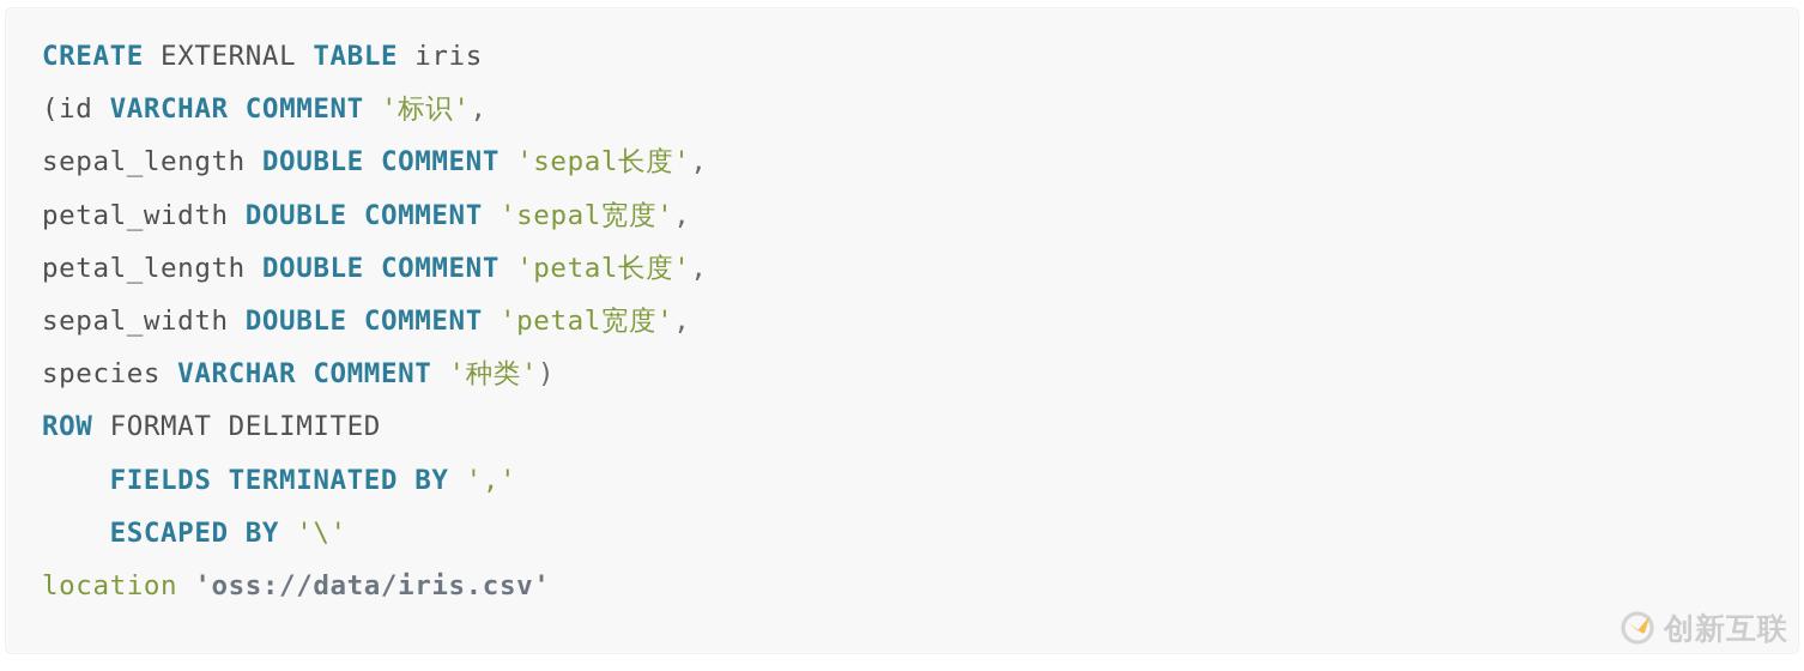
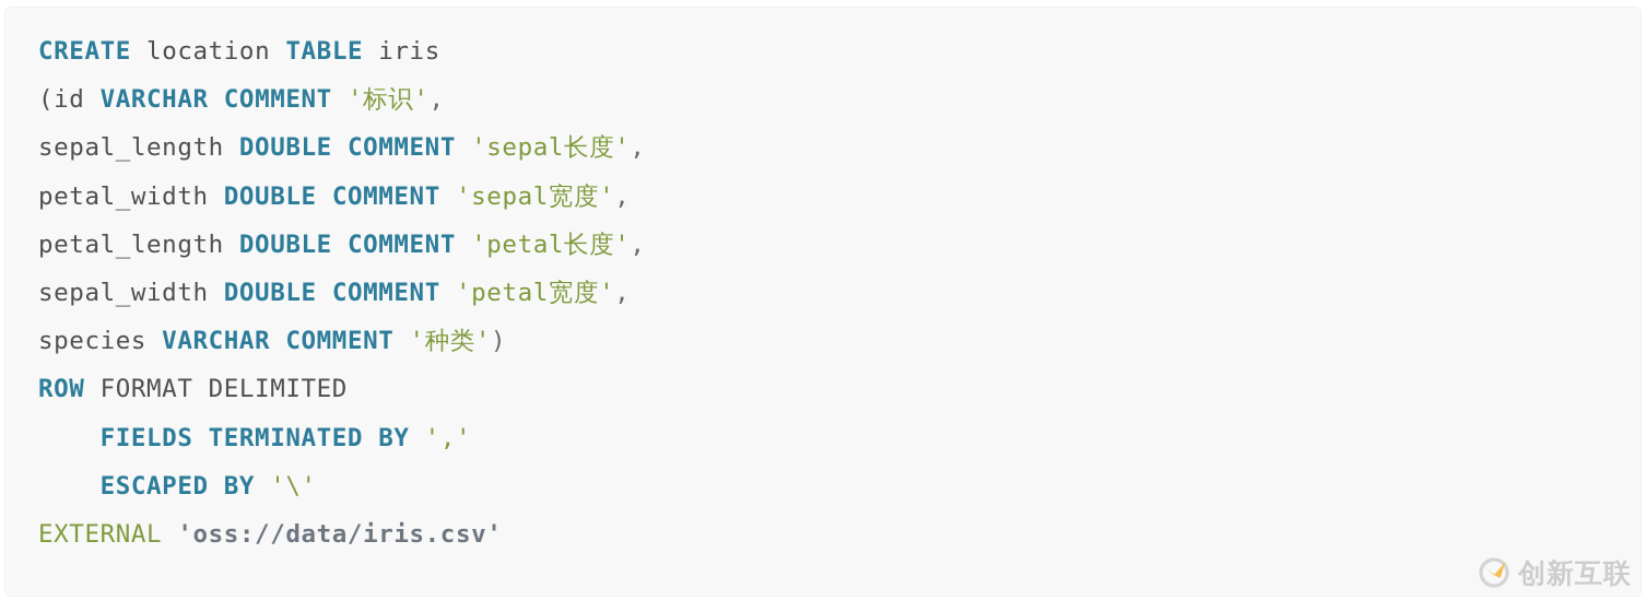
- CREATE EXTERNAL TABLE iris
+ CREATE location TABLE iris
  (id VARCHAR COMMENT '标识',
  sepal_length DOUBLE COMMENT 'sepal长度',
  petal_width DOUBLE COMMENT 'sepal宽度',
  petal_length DOUBLE COMMENT 'petal长度',
  sepal_width DOUBLE COMMENT 'petal宽度',
  species VARCHAR COMMENT '种类')
  ROW FORMAT DELIMITED
  FIELDS TERMINATED BY ','
  ESCAPED BY '\'
- location 'oss://data/iris.csv'
+ EXTERNAL 'oss://data/iris.csv'
  创新互联
